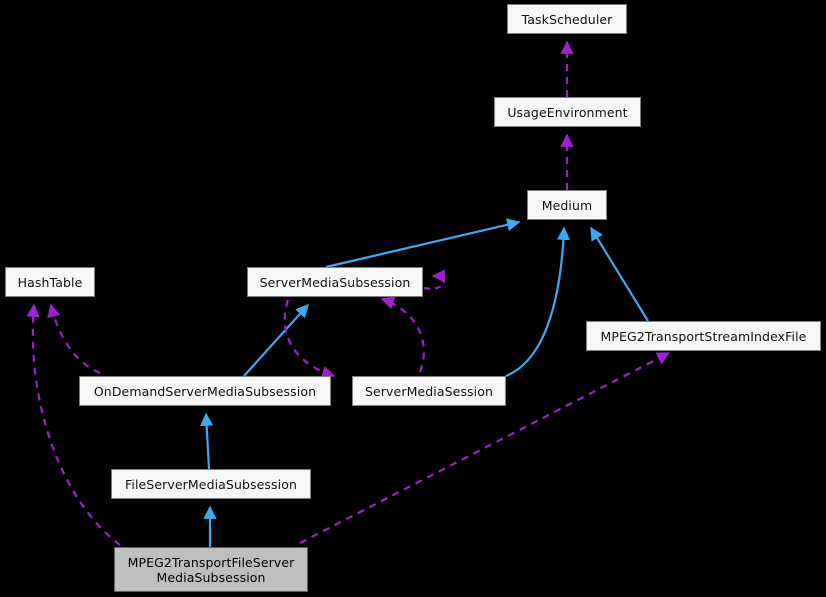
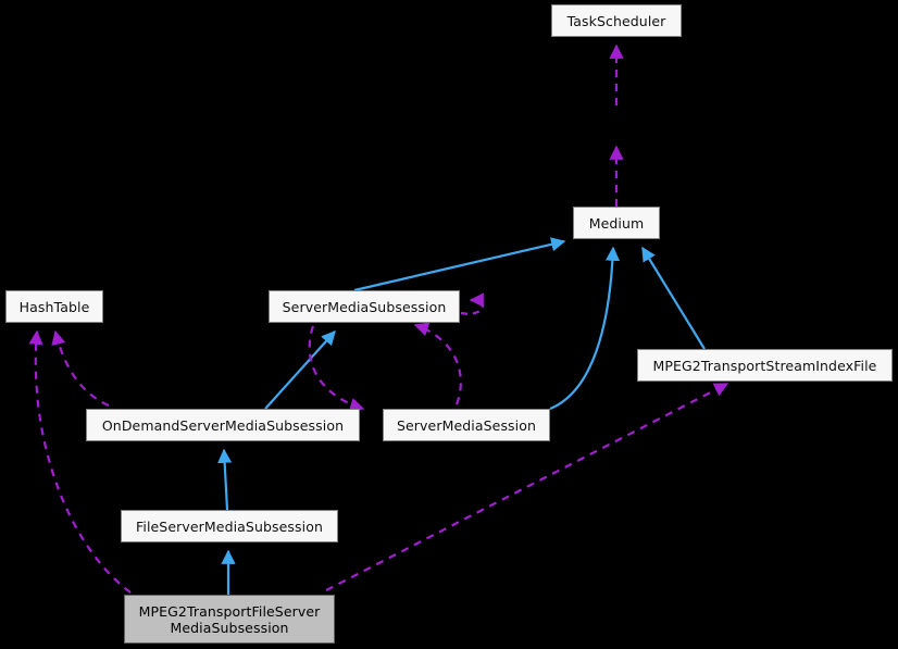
  TaskScheduler
- UsageEnvironment
  Medium
  HashTable
  ServerMediaSubsession
  MPEG2TransportStreamIndexFile
  OnDemandServerMediaSubsession
  ServerMediaSession
  FileServerMediaSubsession
  MPEG2TransportFileServer
  MediaSubsession
